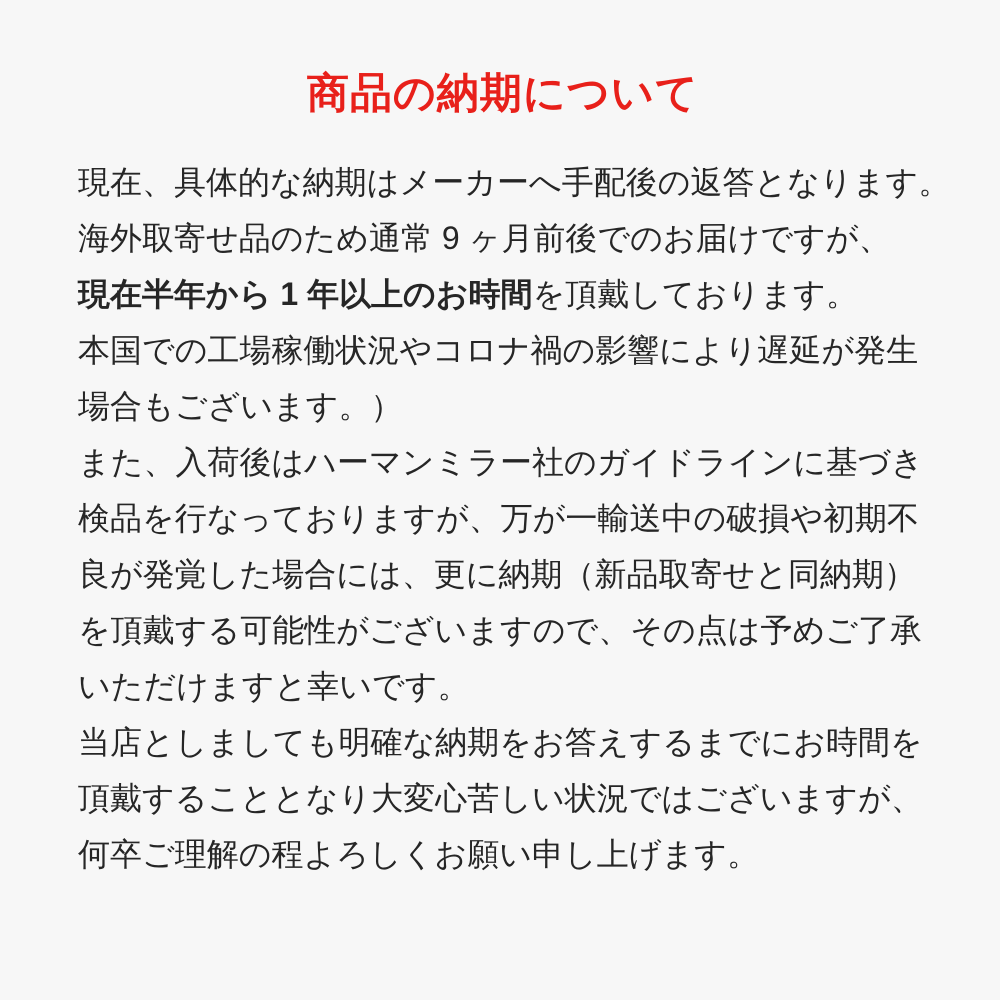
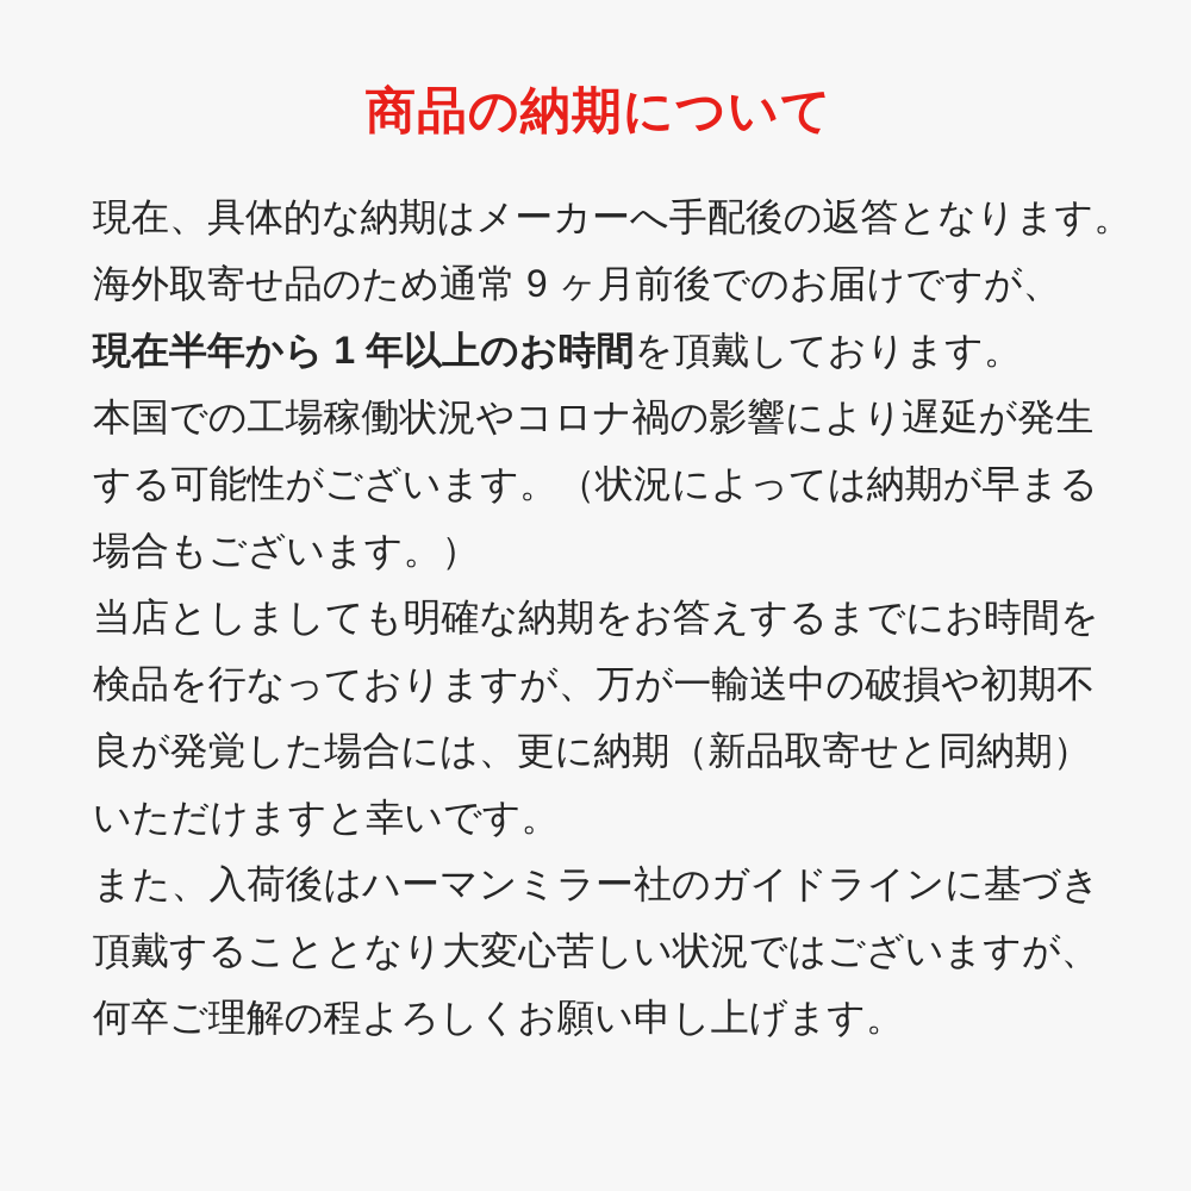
  商品の納期について
  現在、具体的な納期はメーカーへ手配後の返答となります。
  海外取寄せ品のため通常 9 ヶ月前後でのお届けですが、
  現在半年から 1 年以上のお時間を頂戴しております。
  本国での工場稼働状況やコロナ禍の影響により遅延が発生
+ する可能性がございます。（状況によっては納期が早まる
  場合もございます。）
- また、入荷後はハーマンミラー社のガイドラインに基づき
+ 当店としましても明確な納期をお答えするまでにお時間を
  検品を行なっておりますが、万が一輸送中の破損や初期不
  良が発覚した場合には、更に納期（新品取寄せと同納期）
- を頂戴する可能性がございますので、その点は予めご了承
  いただけますと幸いです。
- 当店としましても明確な納期をお答えするまでにお時間を
+ また、入荷後はハーマンミラー社のガイドラインに基づき
  頂戴することとなり大変心苦しい状況ではございますが、
  何卒ご理解の程よろしくお願い申し上げます。
